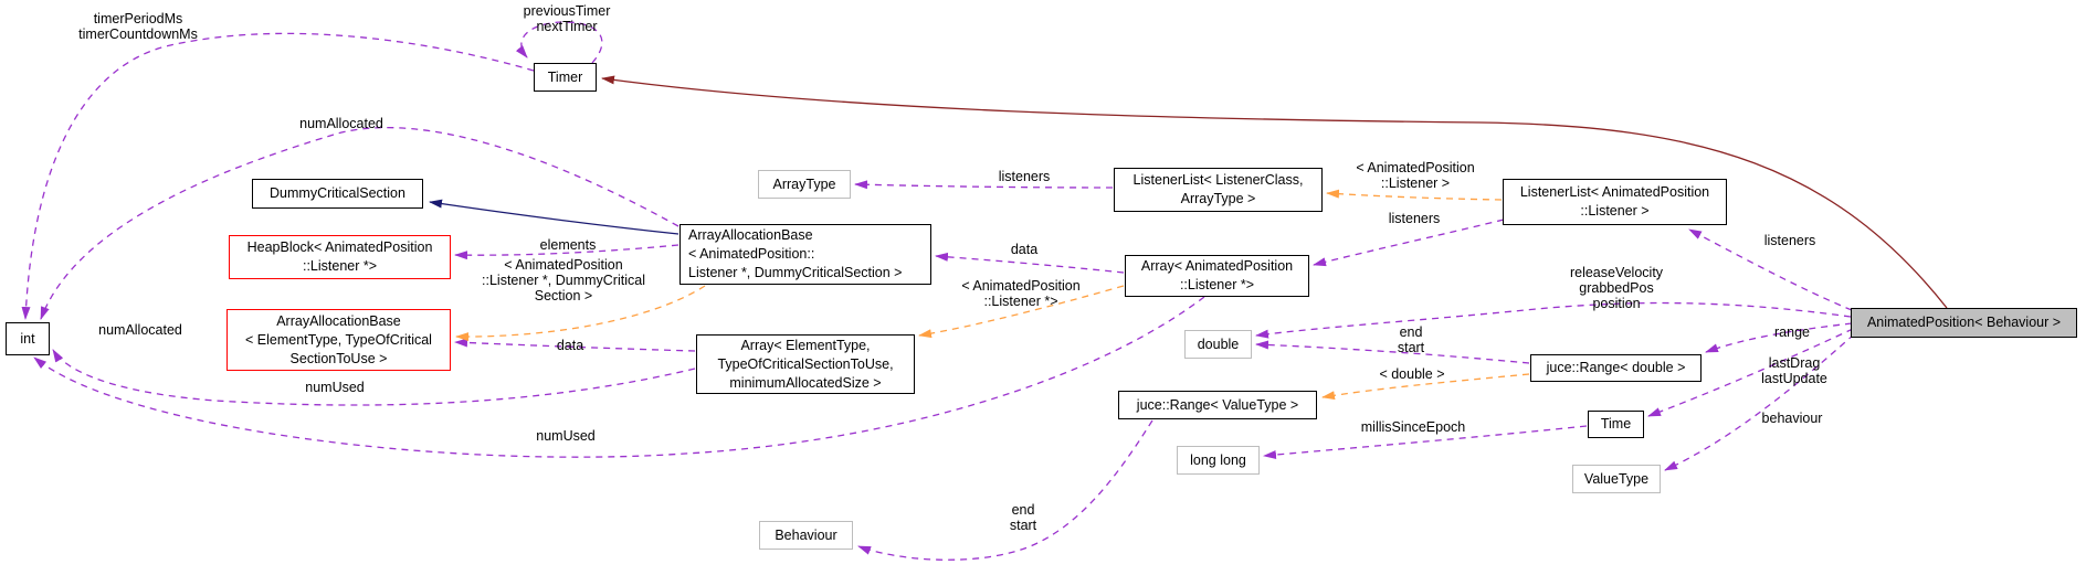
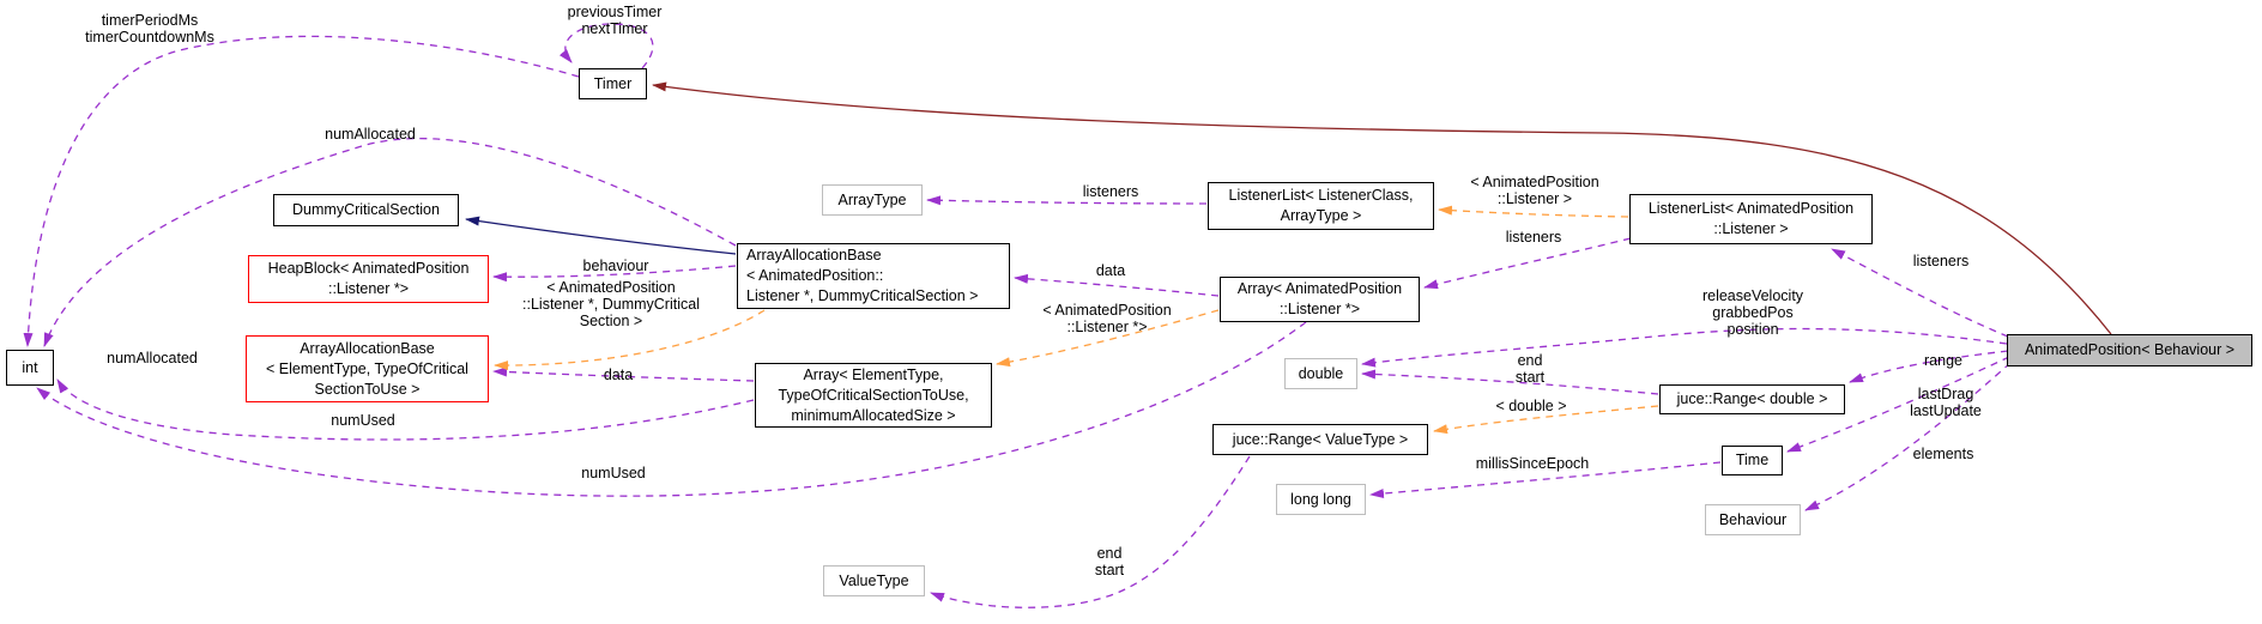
  int
  Timer
  DummyCriticalSection
  HeapBlock< AnimatedPosition
  ::Listener *>
  ArrayAllocationBase
  < ElementType, TypeOfCritical
  SectionToUse >
  ArrayAllocationBase
  < AnimatedPosition::
  Listener *, DummyCriticalSection >
  Array< ElementType,
  TypeOfCriticalSectionToUse,
  minimumAllocatedSize >
  ArrayType
  ListenerList< ListenerClass,
  ArrayType >
  Array< AnimatedPosition
  ::Listener *>
  double
  juce::Range< ValueType >
  long long
- Behaviour
+ ValueType
  ListenerList< AnimatedPosition
  ::Listener >
  juce::Range< double >
  Time
- ValueType
+ Behaviour
  AnimatedPosition< Behaviour >
  timerPeriodMs
  timerCountdownMs
  previousTimer
  nextTimer
  numAllocated
- elements
+ behaviour
  < AnimatedPosition
  ::Listener *, DummyCritical
  Section >
  numAllocated
  data
  numUsed
  numUsed
  listeners
  data
  < AnimatedPosition
  ::Listener *>
  < AnimatedPosition
  ::Listener >
  listeners
  listeners
  releaseVelocity
  grabbedPos
  position
  end
  start
  < double >
  range
  lastDrag
  lastUpdate
  millisSinceEpoch
- behaviour
+ elements
  end
  start
